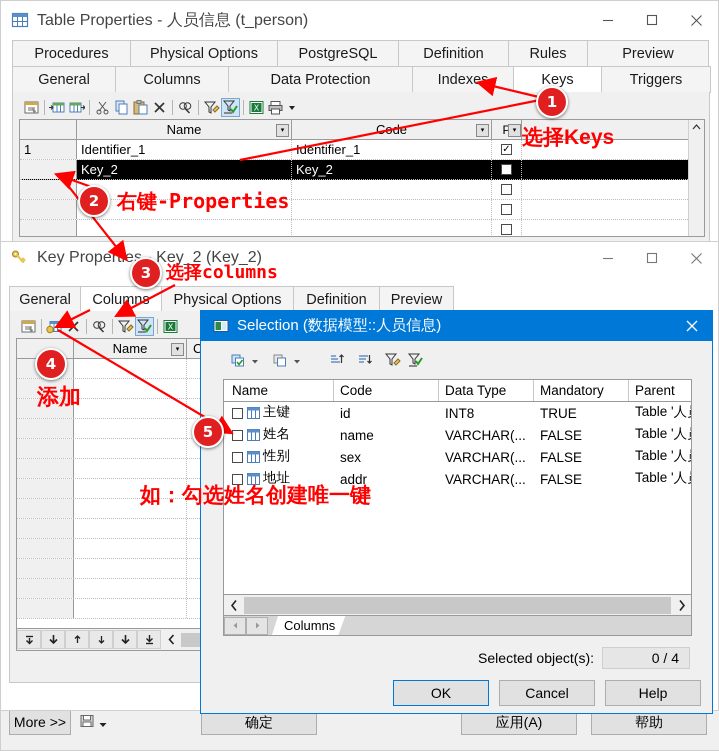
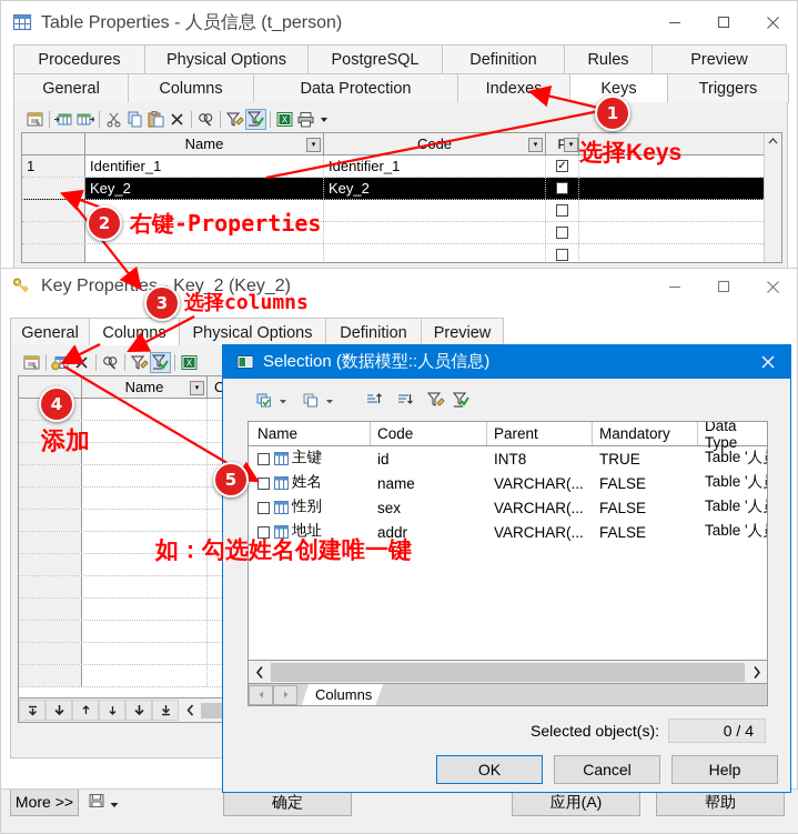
  Table Properties - 人员信息 (t_person)
  Procedures
  Physical Options
  PostgreSQL
  Definition
  Rules
  Preview
  General
  Columns
  Data Protection
  Indexes
  Keys
  Triggers
  X
  Name
  P
  1
  Identifier_1
  dentifier_1
  ✓
  Key_2
  Key_2
  More >>
  确定
  应用(A)
  帮助
  Key Propertes Key_2 (Key_2)
  General
  Column
  Physical Options
  Definition
  Preview
  X
  Name
  C
  Selection (数据模型::人员信息)
  Name
  Code
- Data Type
+ Parent
  Mandatory
- Parent
+ Data Type
  主键
  id
  INT8
  TRUE
  Table '人
  姓名
  name
  VARCHAR(...
  FALSE
  Table '人
  性别
  sex
  VARCHAR(...
  FALSE
  Table '人
  地址
  addr
  VARCHAR(...
  FALSE
  Table '人
  Columns
  Selected object(s):
  0 / 4
  OK
  Cancel
  Help
  1
  2
  3
  4
  5
  选择Keys
  右键-Properties
  选择columns
  添加
  如：勾选姓名创建唯一键
